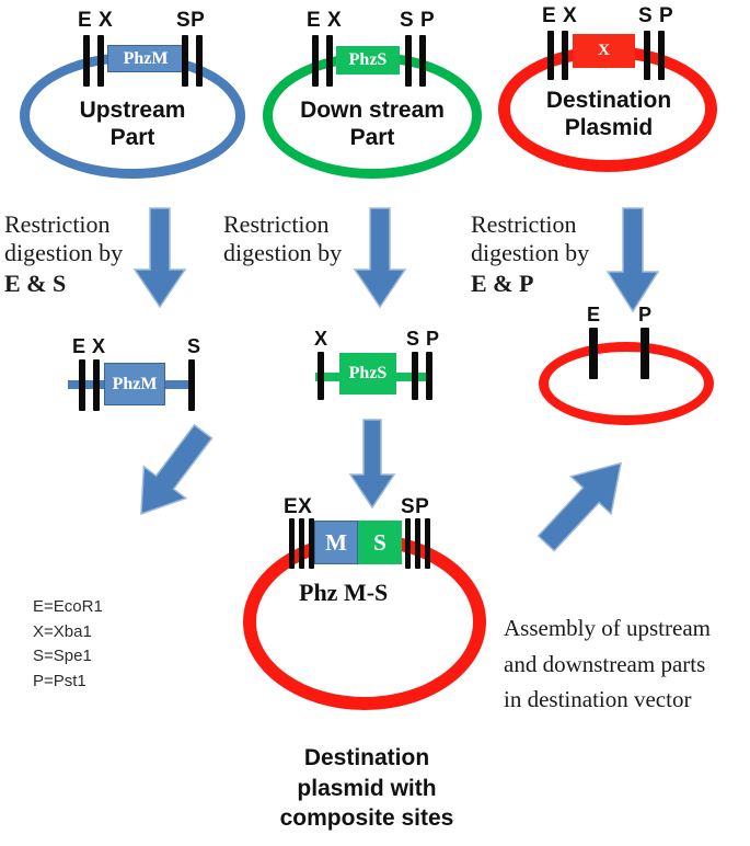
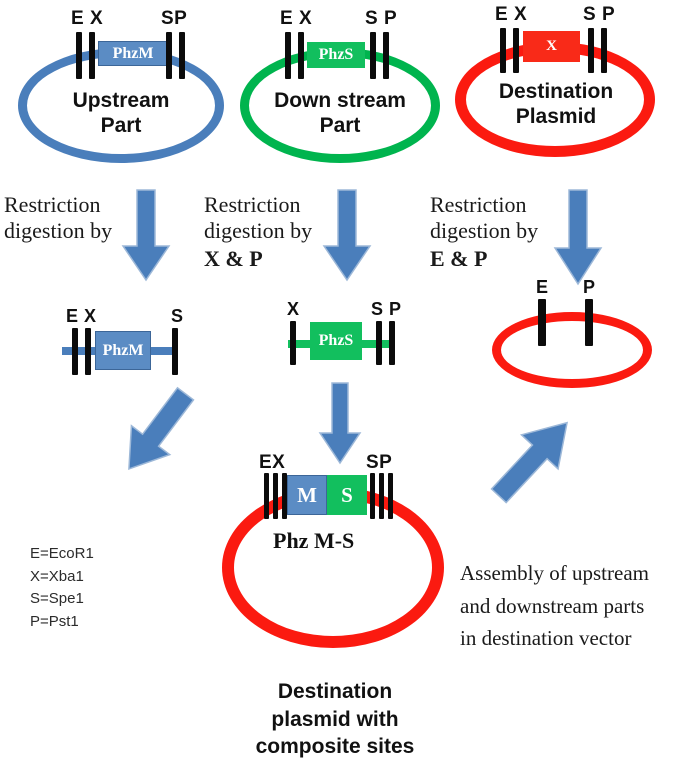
  PhzM
  E X
  SP
  Upstream
  Part
  PhzS
  E X
  S P
  Down stream
  Part
  X
  E X
  S P
  Destination
  Plasmid
  Restriction
  digestion by
- E & S
  Restriction
  digestion by
+ X & P
  Restriction
  digestion by
  E & P
  PhzM
  E X
  S
  PhzS
  X
  S P
  E
  P
  M
  S
  EX
  SP
  Phz M-S
  Destination
  plasmid with
  composite sites
  E=EcoR1
  X=Xba1
  S=Spe1
  P=Pst1
  Assembly of upstream
  and downstream parts
  in destination vector
